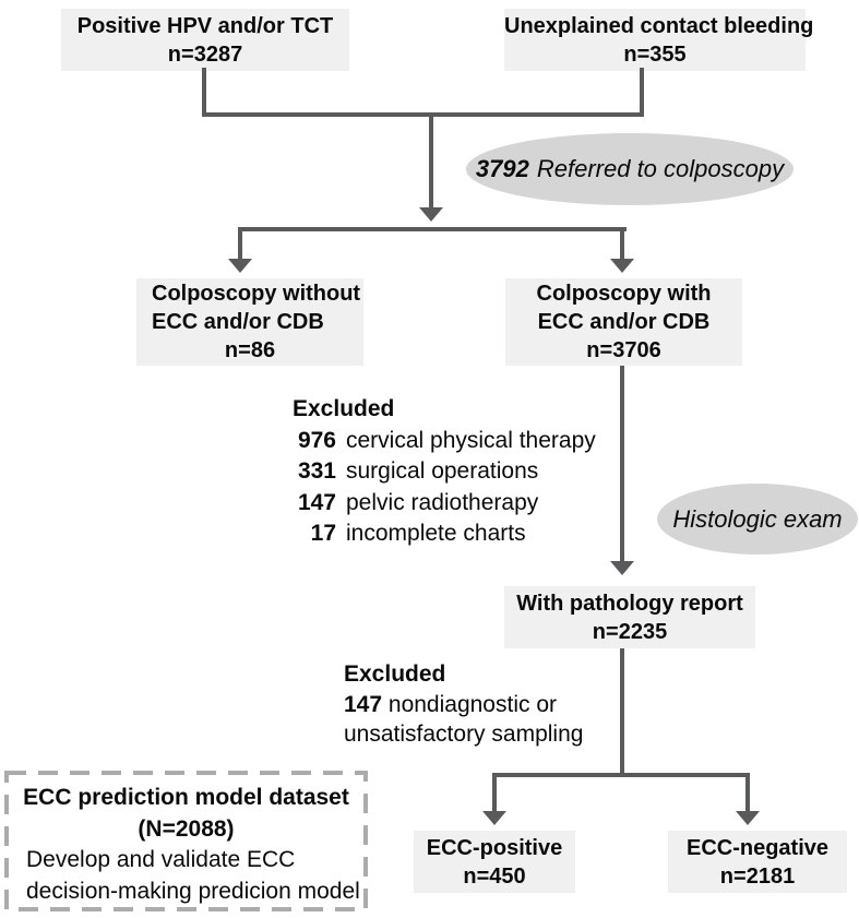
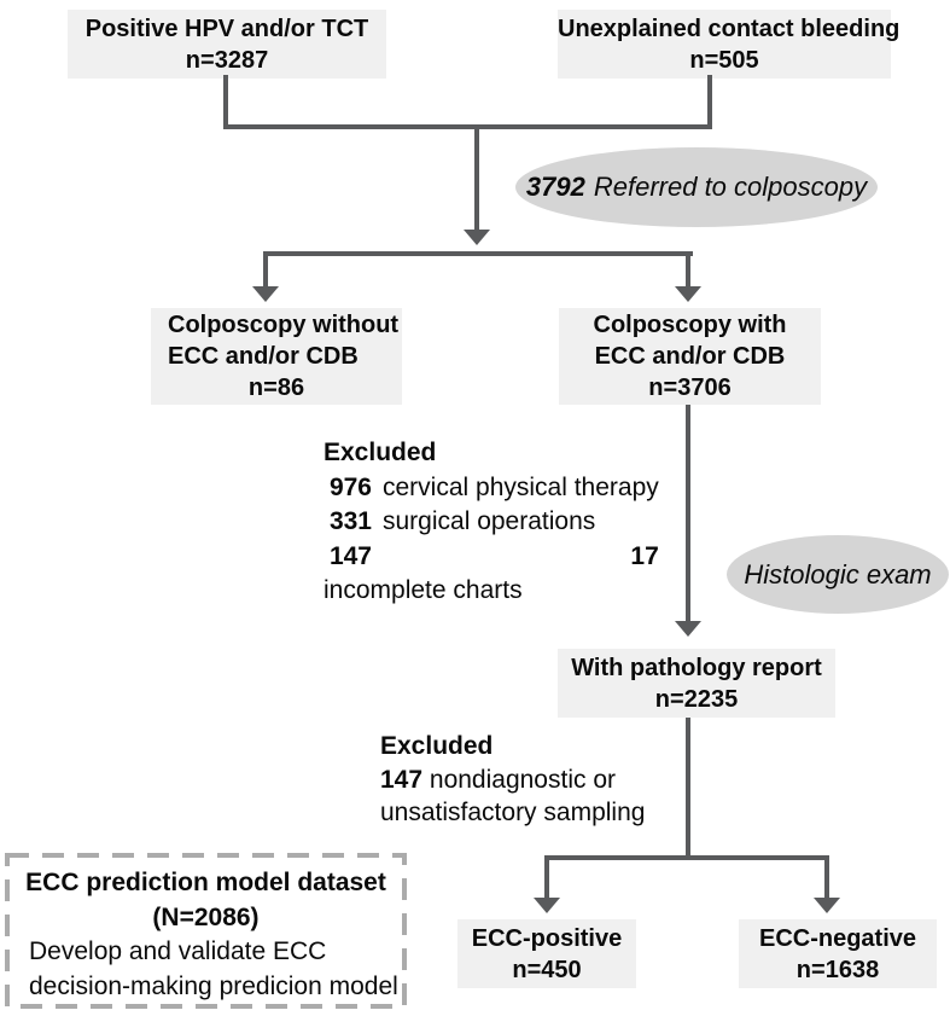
  Positive HPV and/or TCT
  n=3287
  Unexplained contact bleeding
- n=355
+ n=505
  3792
  Referred to colposcopy
  Colposcopy without
  ECC and/or CDB
  n=86
  Colposcopy with
  ECC and/or CDB
  n=3706
  Excluded
  976
  cervical physical therapy
  331
  surgical operations
  147
- pelvic radiotherapy
  17
  incomplete charts
  Histologic exam
  With pathology report
  n=2235
  Excluded
  147 nondiagnostic or
  unsatisfactory sampling
  ECC-positive
  n=450
  ECC-negative
- n=2181
+ n=1638
  ECC prediction model dataset
- (N=2088)
+ (N=2086)
  Develop and validate ECC
  decision-making predicion model
